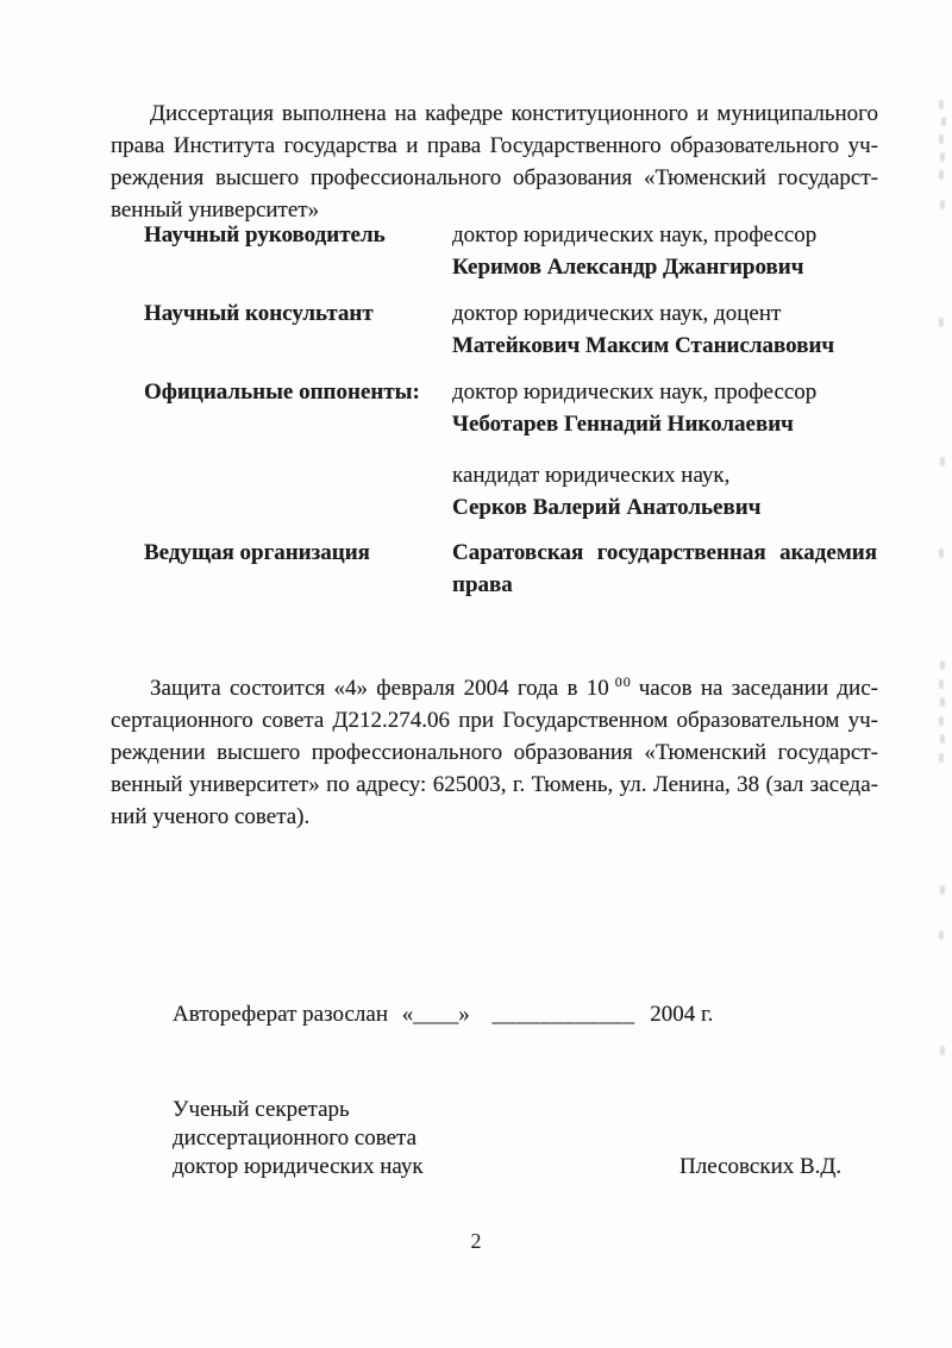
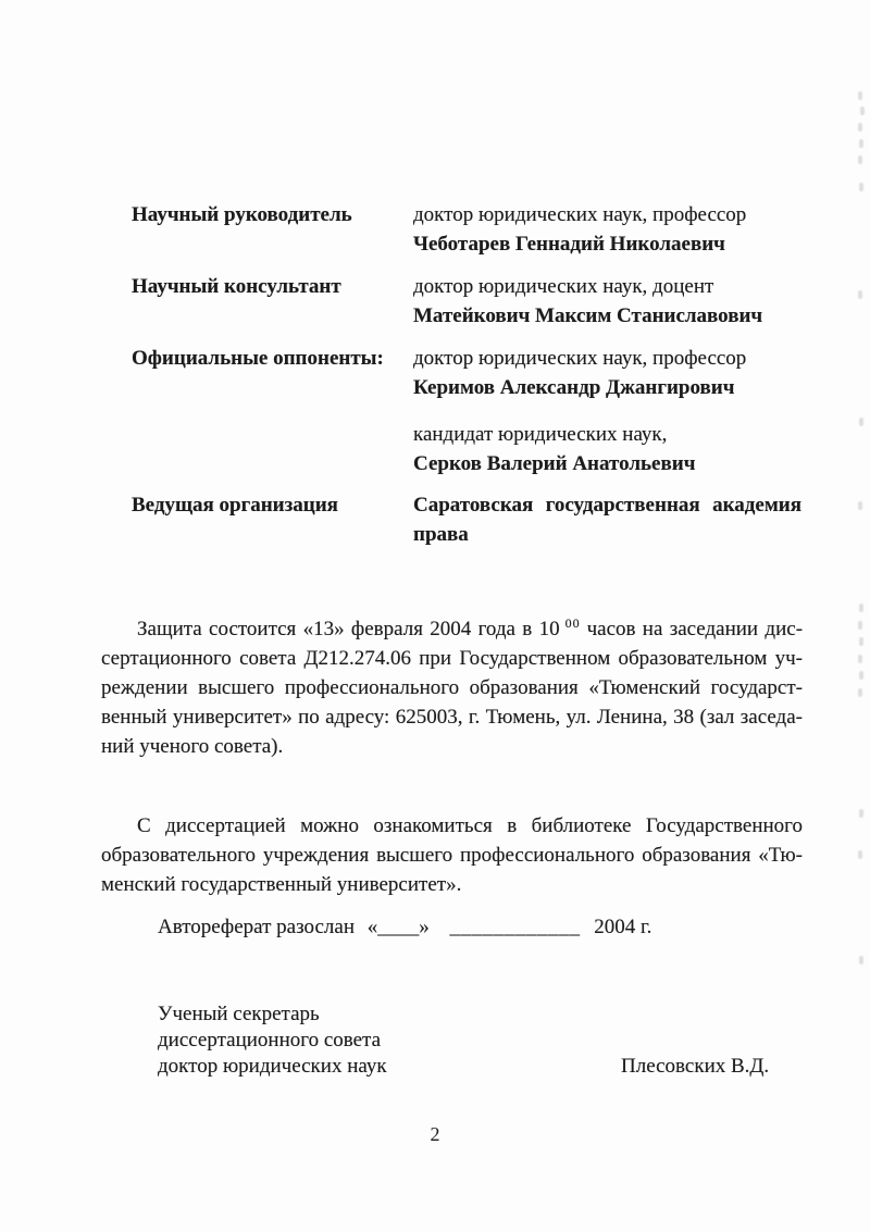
- Диссертация выполнена на кафедре конституционного и муниципального права Института государства и права Государственного образовательного уч­реждения высшего профессионального образования «Тюменский государст­венный университет»
  Научный руководитель
  доктор юридических наук, профессор
- Керимов Александр Джангирович
+ Чеботарев Геннадий Николаевич
  Научный консультант
  доктор юридических наук, доцент
  Матейкович Максим Станиславович
  Официальные оппоненты:
  доктор юридических наук, профессор
- Чеботарев Геннадий Николаевич
+ Керимов Александр Джангирович
  кандидат юридических наук,
  Серков Валерий Анатольевич
  Ведущая организация
  Саратовская государственная академия права
- Защита состоится «4» февраля 2004 года в 10 00 часов на заседании дис­ертационного совета Д212.274.06 при Государственном образовательном уч­еждении высшего профессионального образования «Тюменский государст­енный университет» по адресу: 625003, г. Тюмень, ул. Ленина, 38 (зал заседа­ий ученого совета).
+ Защита состоится «13» февраля 2004 года в 10 00 часов на заседании дис­ертационного совета Д212.274.06 при Государственном образовательном уч­еждении высшего профессионального образования «Тюменский государст­енный университет» по адресу: 625003, г. Тюмень, ул. Ленина, 38 (зал заседа­ий ученого совета).
+ С диссертацией можно ознакомиться в библиотеке Государственного образовательного учреждения высшего профессионального образования «Тю­менский государственный университет».
  Автореферат разослан «____» ____________ 2004 г.
  Ученый секретарь
  диссертационного совета
  доктор юридических наук
  Плесовских В.Д.
  2
